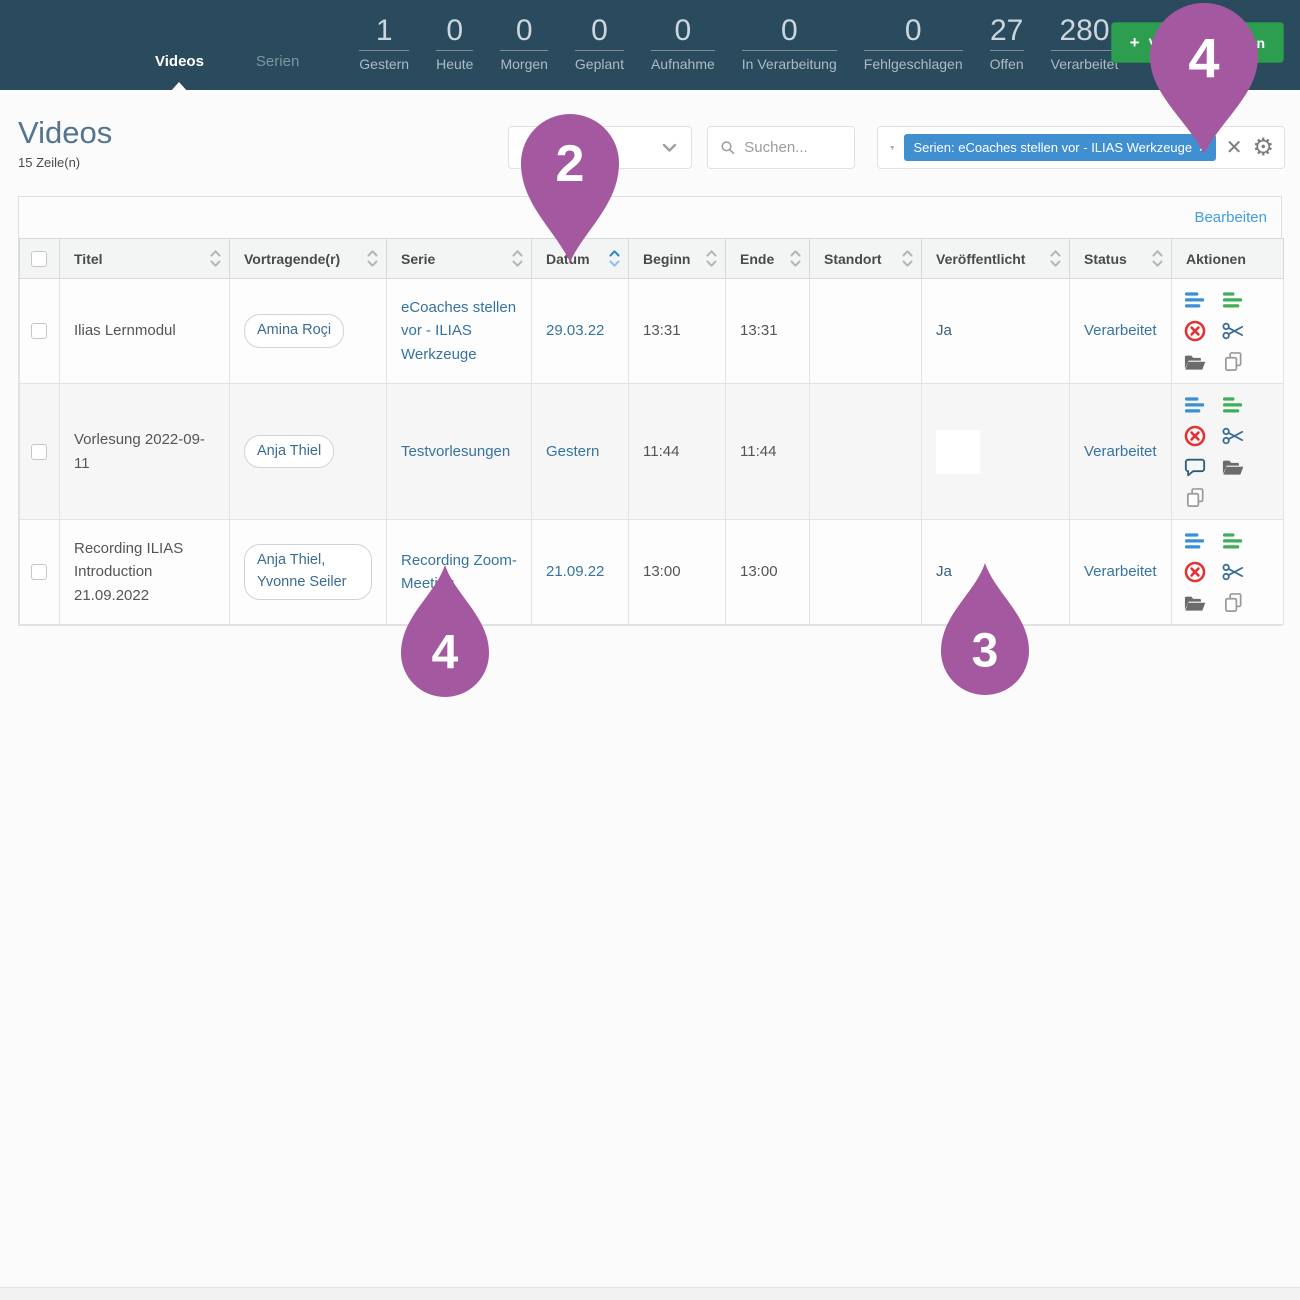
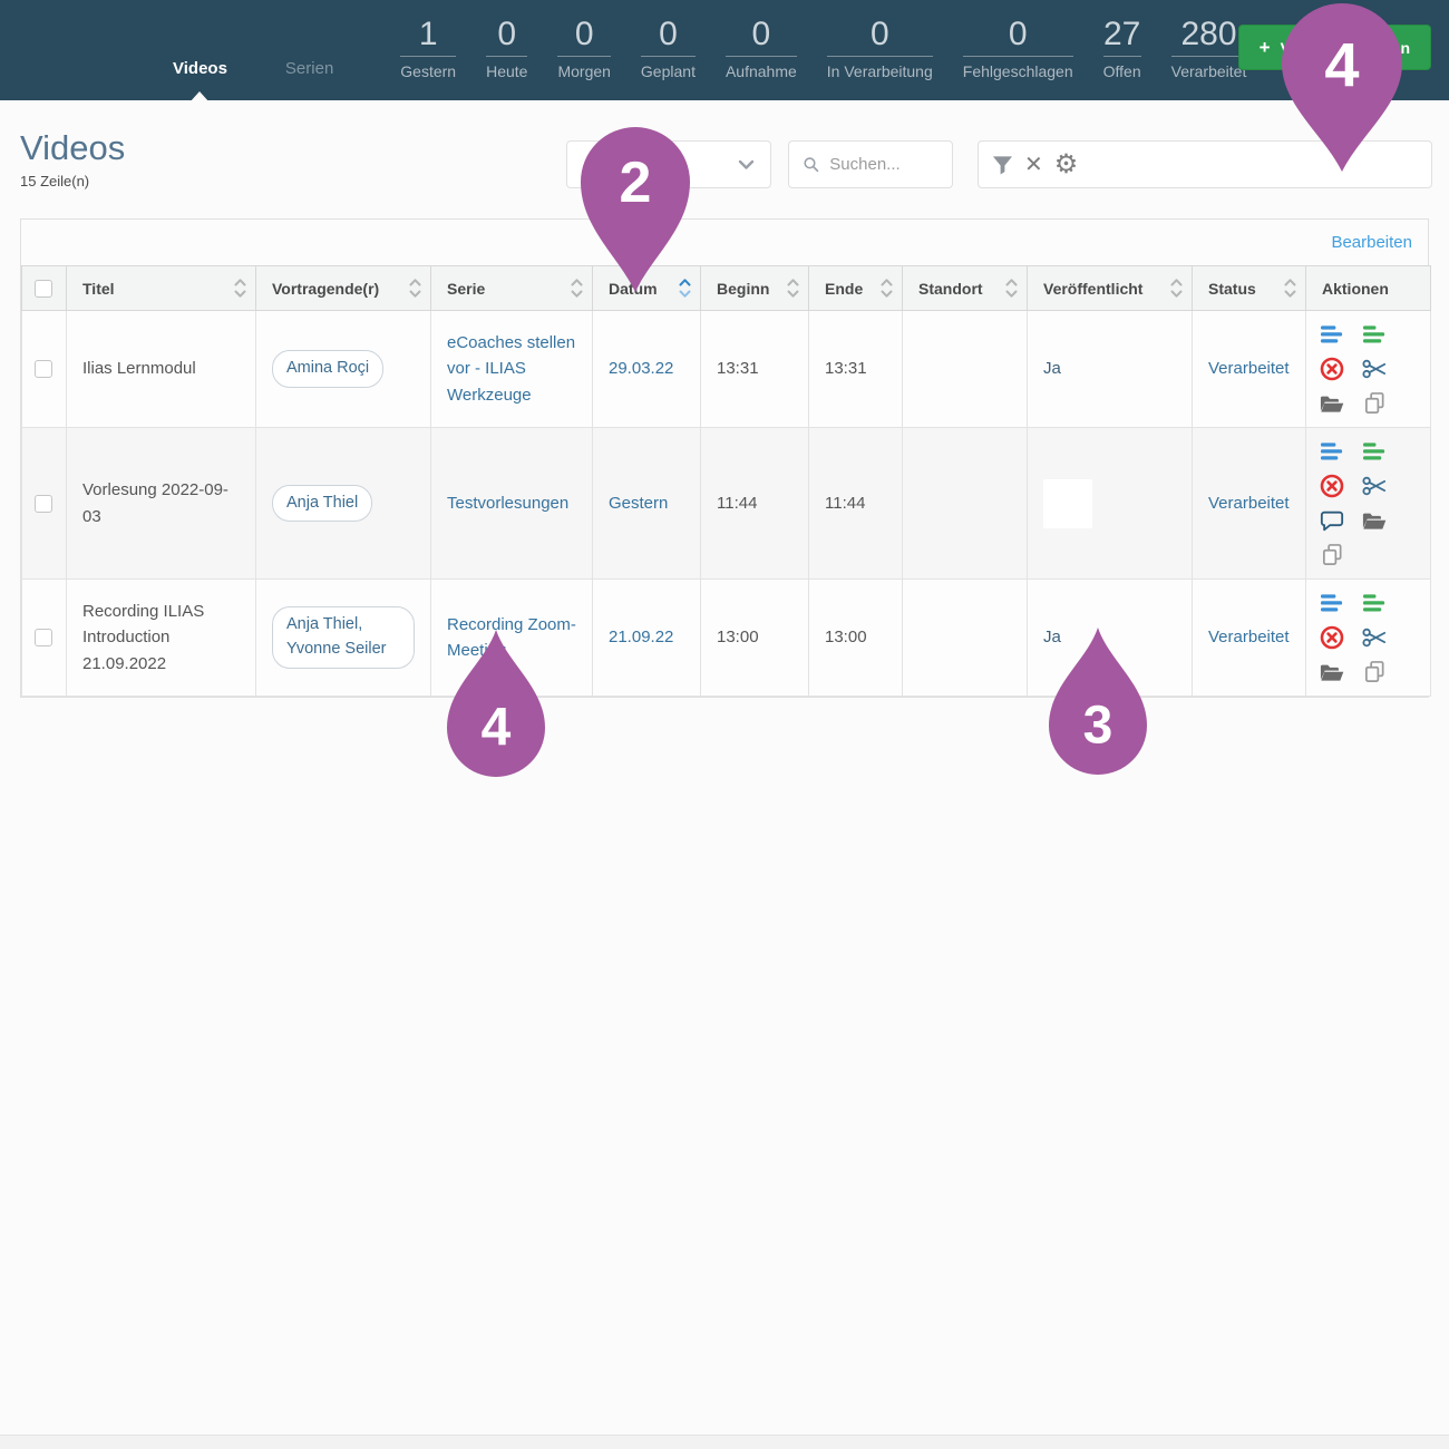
  Videos
  Serien
  1
  Gestern
  0
  Heute
  0
  Morgen
  0
  Geplant
  0
  Aufnahme
  0
  In Verarbeitung
  0
  Fehlgeschlagen
  27
  Offen
  280
  Verarbeitet
  +
  Videos
  15 Zeile(n)
  Suchen...
- Serien: eCoaches stellen vor - ILIAS Werkzeuge
  ✕
  ⚙
  Bearbeiten
  	Titel	Vortragende(r)	Serie	Datum	Beginn	Ende	Standort	Veröffentlicht	Status	Aktionen
  	Ilias Lernmodul	Amina Roçi	eCoaches stellen vor - ILIAS Werkzeuge	29.03.22	13:31	13:31		Ja	Verarbeitet
- 	Vorlesung 2022-09-11	Anja Thiel	Testvorlesungen	Gestern	11:44	11:44			Verarbeitet
+ 	Vorlesung 2022-09-03	Anja Thiel	Testvorlesungen	Gestern	11:44	11:44			Verarbeitet
  	Recording ILIAS Introduction 21.09.2022	Anja Thiel, Yvonne Seiler	Recording Zoom-Meet	21.09.22	13:00	13:00		Ja	Verarbeitet
  4
  2
  4
  3
